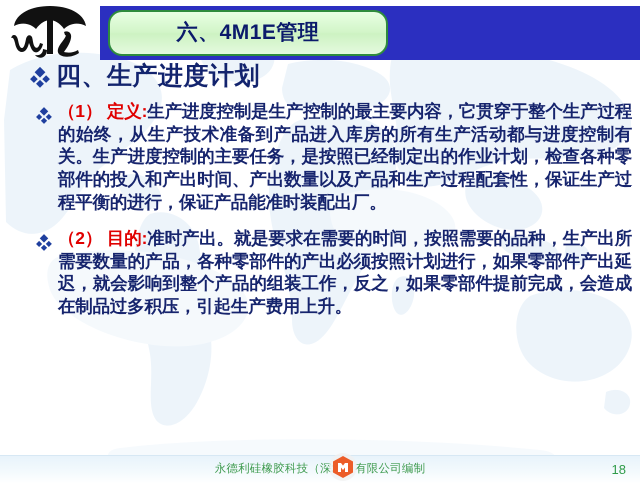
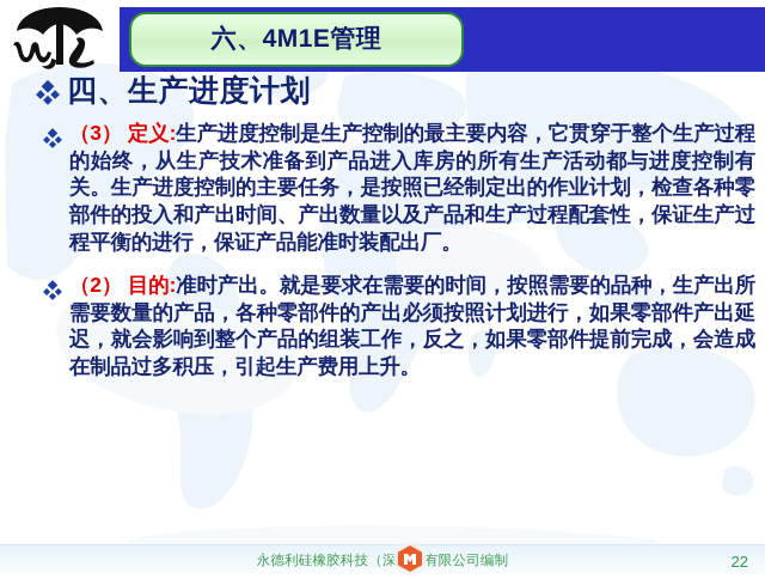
  六、4M1E管理
  四、生产进度计划
- （1） 定义:生产进度控制是生产控制的最主要内容，它贯穿于整个生产过程的始终，从生产技术准备到产品进入库房的所有生产活动都与进度控制有关。生产进度控制的主要任务，是按照已经制定出的作业计划，检查各种零部件的投入和产出时间、产出数量以及产品和生产过程配套性，保证生产过程平衡的进行，保证产品能准时装配出厂。
+ （3） 定义:生产进度控制是生产控制的最主要内容，它贯穿于整个生产过程的始终，从生产技术准备到产品进入库房的所有生产活动都与进度控制有关。生产进度控制的主要任务，是按照已经制定出的作业计划，检查各种零部件的投入和产出时间、产出数量以及产品和生产过程配套性，保证生产过程平衡的进行，保证产品能准时装配出厂。
  （2） 目的:准时产出。就是要求在需要的时间，按照需要的品种，生产出所需要数量的产品，各种零部件的产出必须按照计划进行，如果零部件产出延迟，就会影响到整个产品的组装工作，反之，如果零部件提前完成，会造成在制品过多积压，引起生产费用上升。
  永德利硅橡胶科技（深有限公司编制
- 18
+ 22
